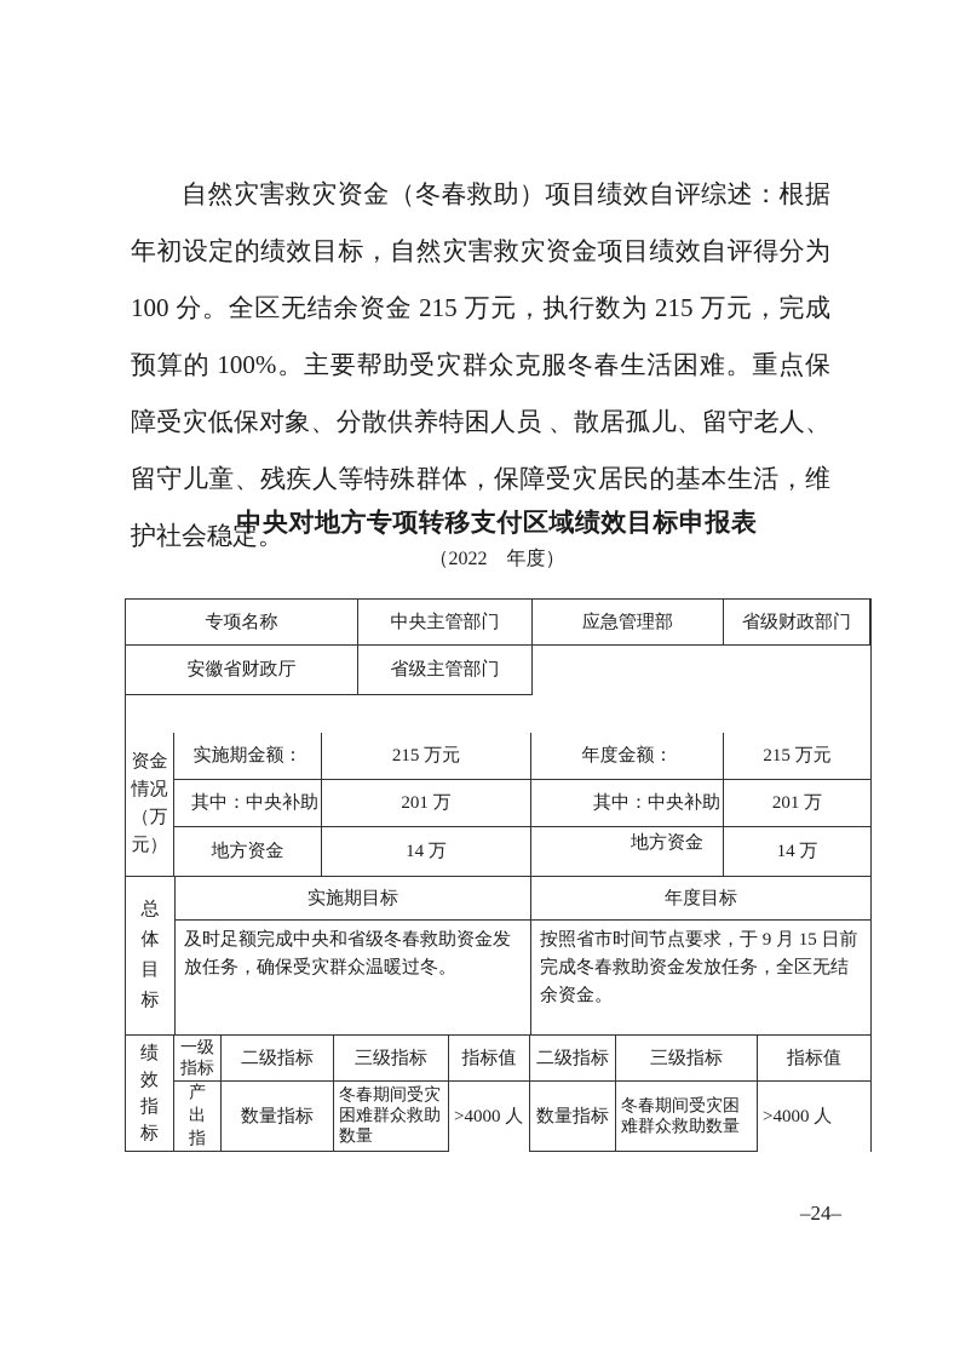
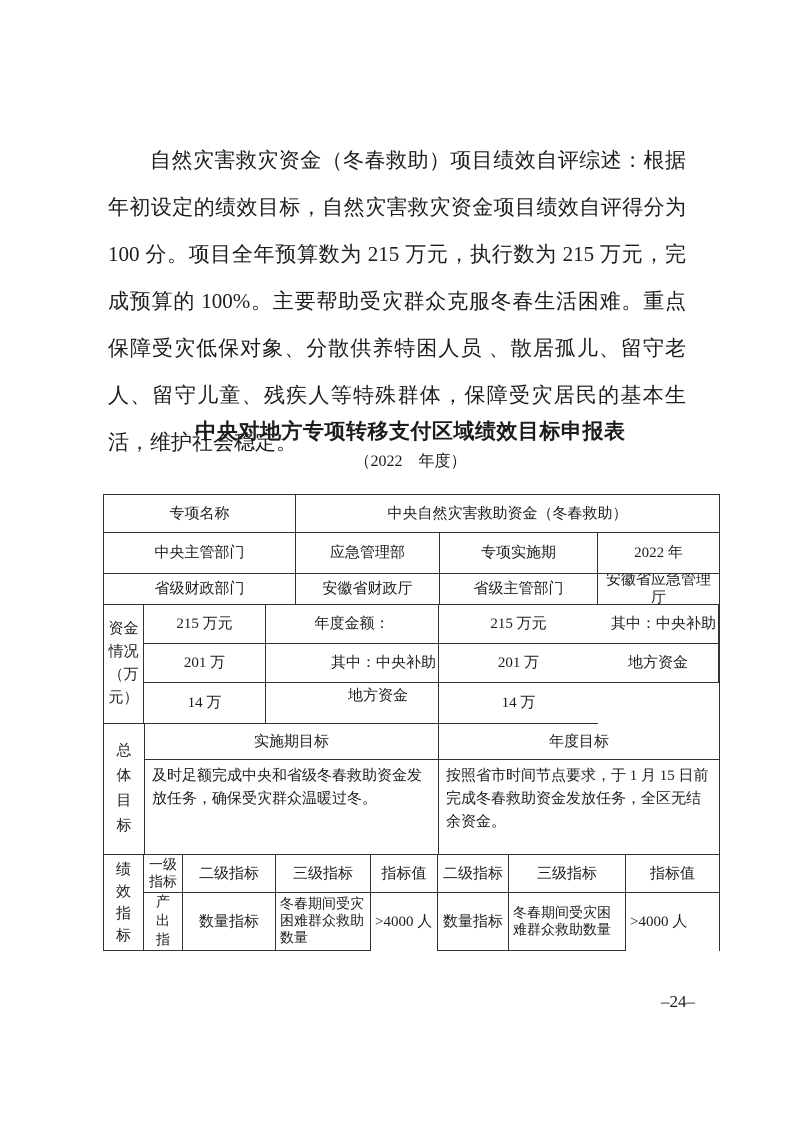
- 自然灾害救灾资金（冬春救助）项目绩效自评综述：根据年初设定的绩效目标，自然灾害救灾资金项目绩效自评得分为 100 分。全区无结余资金 215 万元，执行数为 215 万元，完成预算的 100%。主要帮助受灾群众克服冬春生活困难。重点保障受灾低保对象、分散供养特困人员 、散居孤儿、留守老人、留守儿童、残疾人等特殊群体，保障受灾居民的基本生活，维护社会稳定。
+ 自然灾害救灾资金（冬春救助）项目绩效自评综述：根据年初设定的绩效目标，自然灾害救灾资金项目绩效自评得分为 100 分。项目全年预算数为 215 万元，执行数为 215 万元，完成预算的 100%。主要帮助受灾群众克服冬春生活困难。重点保障受灾低保对象、分散供养特困人员 、散居孤儿、留守老人、留守儿童、残疾人等特殊群体，保障受灾居民的基本生活，维护社会稳定。
  中央对地方专项转移支付区域绩效目标申报表
  （2022 年度）
  专项名称
+ 中央自然灾害救助资金（冬春救助）
  中央主管部门
  应急管理部
+ 专项实施期
+ 2022 年
  省级财政部门
  安徽省财政厅
  省级主管部门
+ 安徽省应急管理厅
  资金情况（万元）
- 实施期金额：
  215 万元
  年度金额：
  215 万元
  其中：中央补助
  201 万
  其中：中央补助
  201 万
  地方资金
  14 万
  地方资金
  14 万
  总体目标
  实施期目标
  年度目标
  及时足额完成中央和省级冬春救助资金发放任务，确保受灾群众温暖过冬。
- 按照省市时间节点要求，于 9 月 15 日前完成冬春救助资金发放任务，全区无结余资金。
+ 按照省市时间节点要求，于 1 月 15 日前完成冬春救助资金发放任务，全区无结余资金。
  绩效指标
  一级指标
  二级指标
  三级指标
  指标值
  二级指标
  三级指标
  指标值
  产出指
  数量指标
  冬春期间受灾困难群众救助数量
  >4000 人
  数量指标
  冬春期间受灾困难群众救助数量
  >4000 人
  –24–
